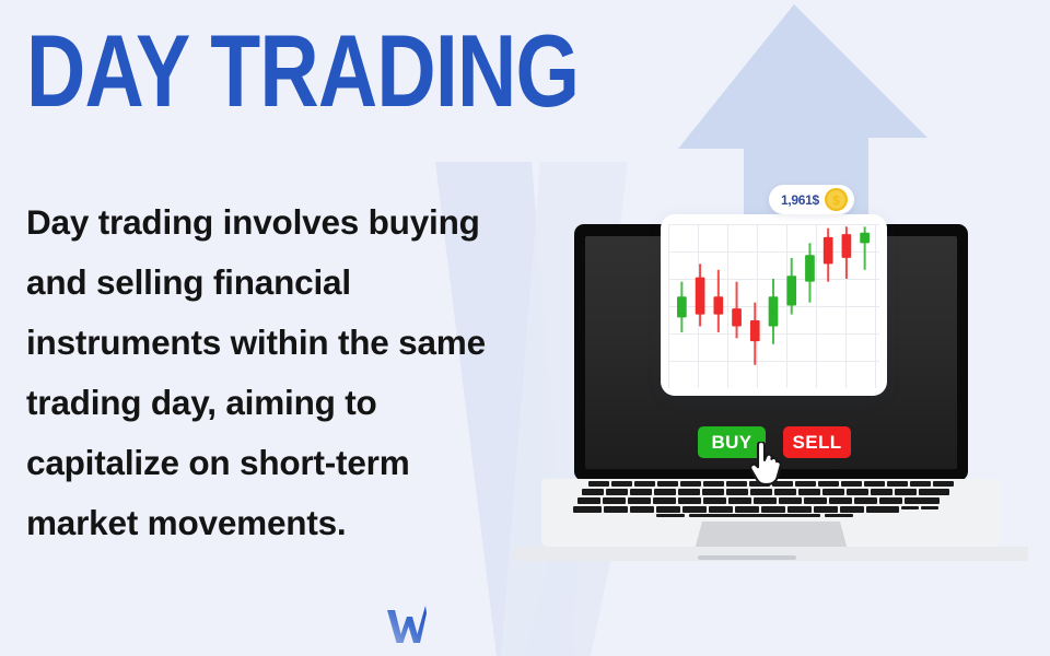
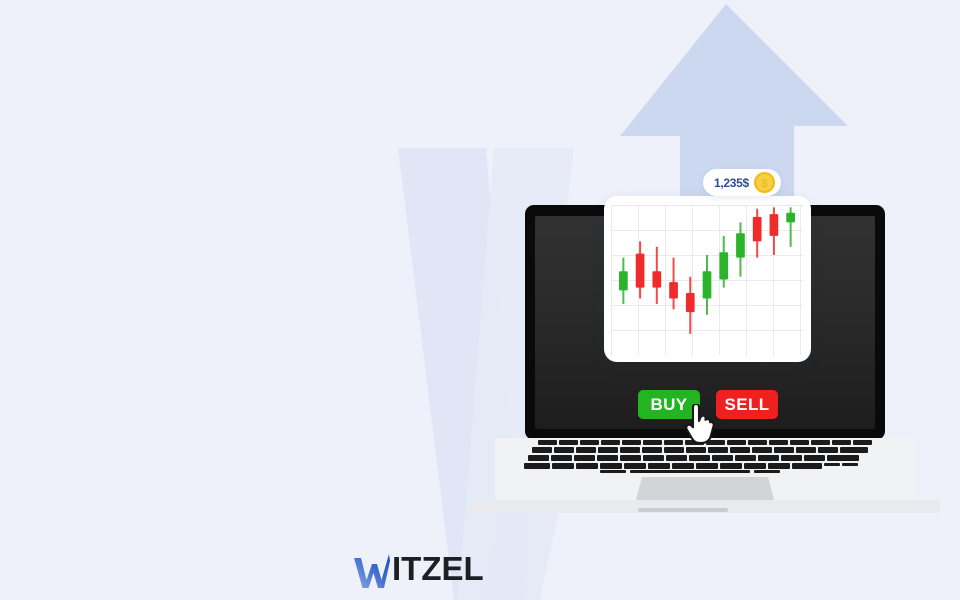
- DAY TRADING
- Day trading involves buying and selling financial instruments within the same trading day, aiming to capitalize on short-term market movements.
- 1,961$
+ 1,235$
  $
  BUY
  SELL
+ ITZEL
